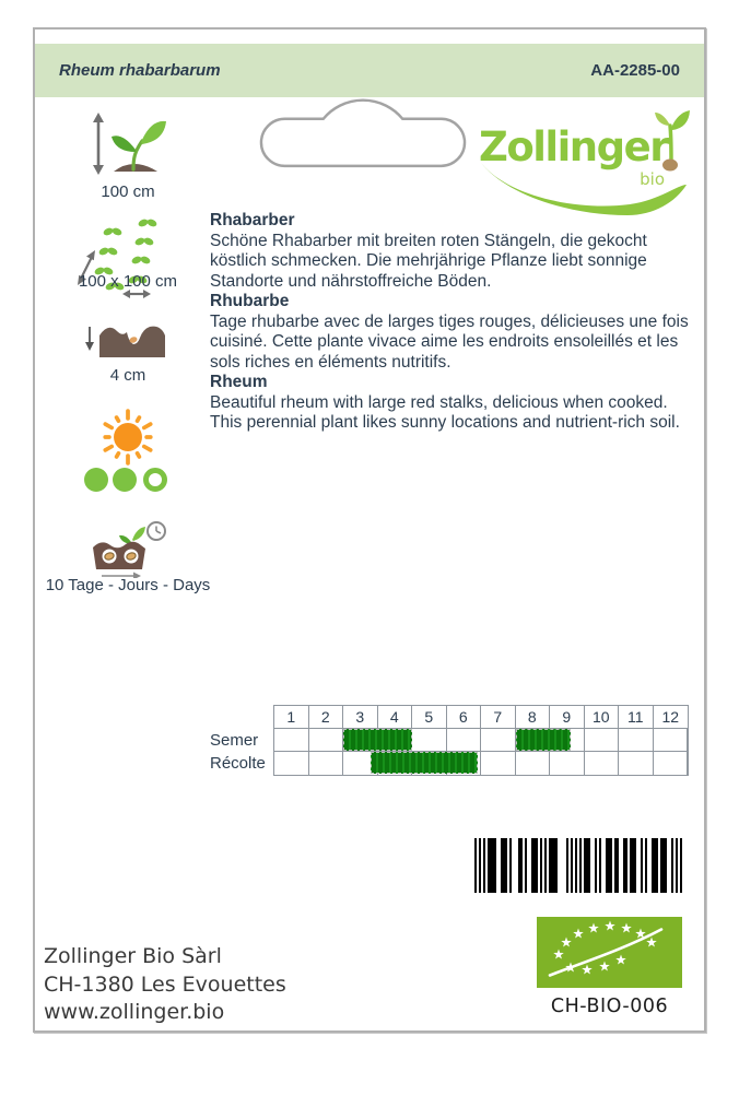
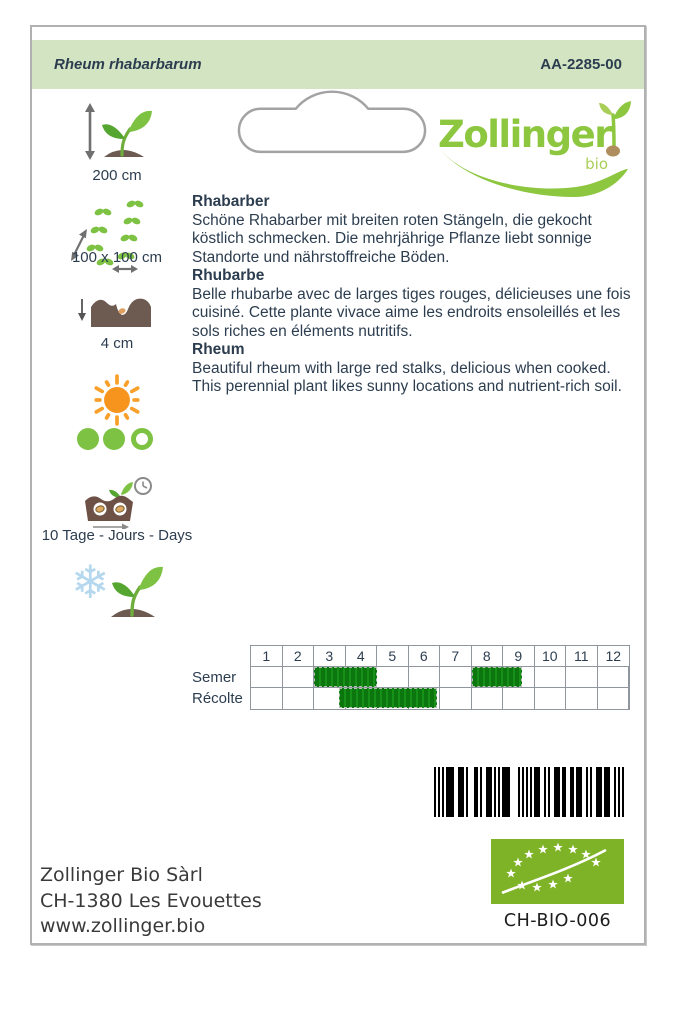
  Rheum rhabarbarum
  AA-2285-00
  Zollinger
  bio
- 100 cm
+ 200 cm
  100 x 100 cm
  4 cm
  10 Tage - Jours - Days
+ ❄
  Rhabarber
  Schöne Rhabarber mit breiten roten Stängeln, die gekocht köstlich schmecken. Die mehrjährige Pflanze liebt sonnige Standorte und nährstoffreiche Böden.
  Rhubarbe
- Tage rhubarbe avec de larges tiges rouges, délicieuses une fois cuisiné. Cette plante vivace aime les endroits ensoleillés et les sols riches en éléments nutritifs.
+ Belle rhubarbe avec de larges tiges rouges, délicieuses une fois cuisiné. Cette plante vivace aime les endroits ensoleillés et les sols riches en éléments nutritifs.
  Rheum
  Beautiful rheum with large red stalks, delicious when cooked. This perennial plant likes sunny locations and nutrient-rich soil.
  Semer
  Récolte
  1
  2
  3
  4
  5
  6
  7
  8
  9
  10
  11
  12
  Zollinger Bio Sàrl
  CH-1380 Les Evouettes
  www.zollinger.bio
  CH-BIO-006
